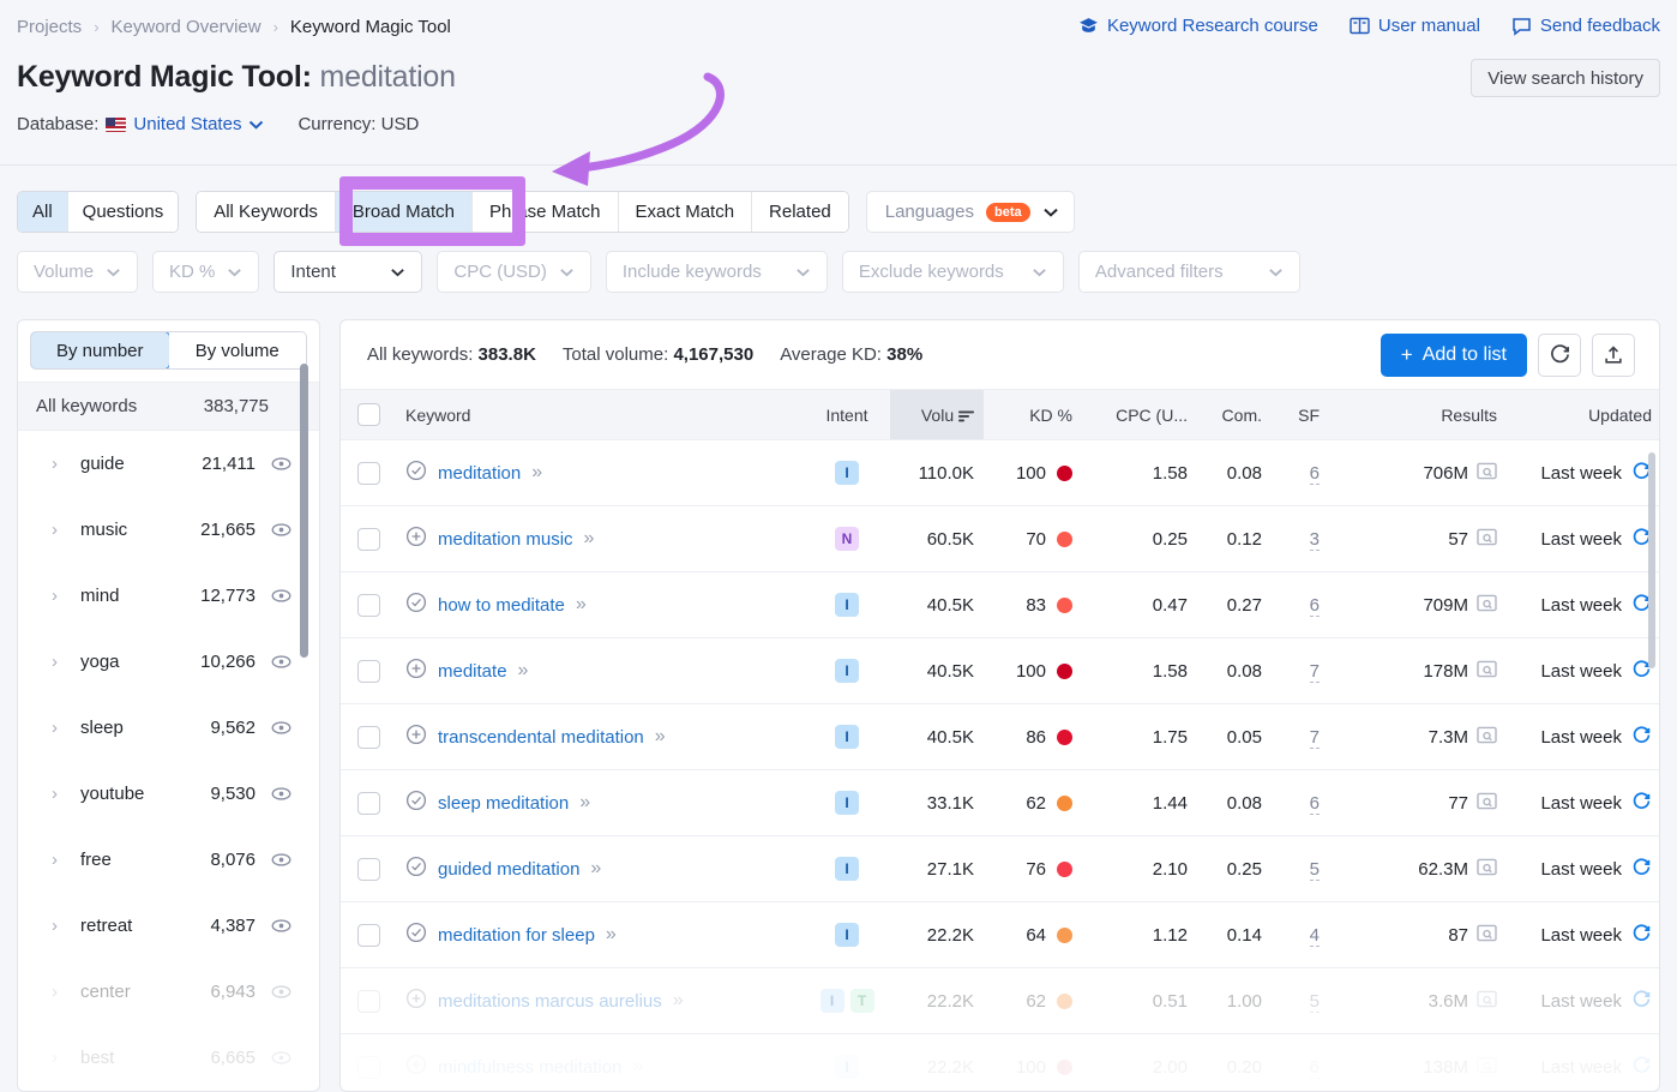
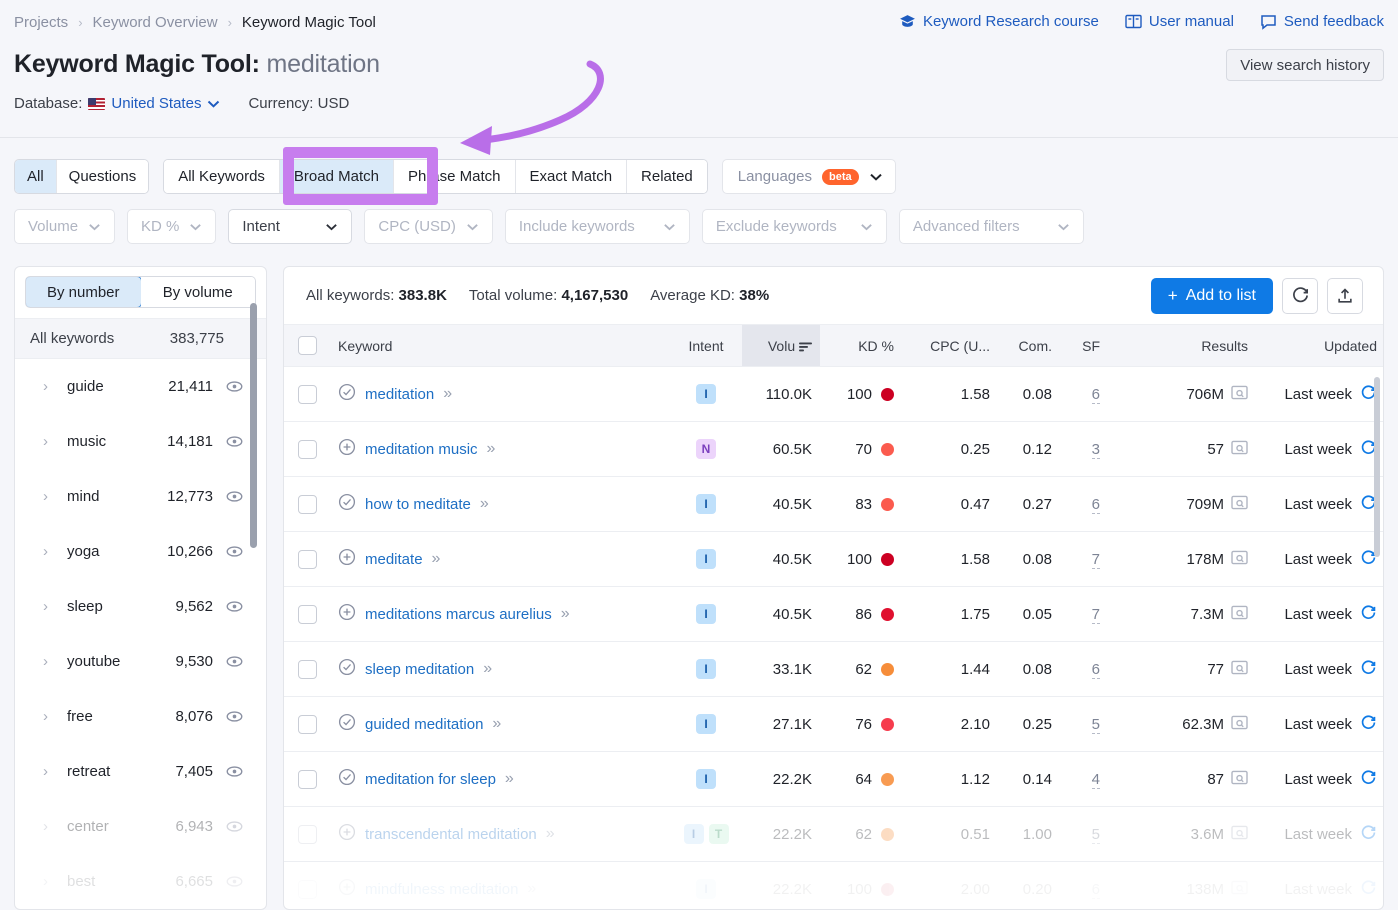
  Projects
  ›
  Keyword Overview
  ›
  Keyword Magic Tool
  Keyword Research course
  User manual
  Send feedback
  Keyword Magic Tool: meditation
  Database:
  United States
  Currency: USD
  View search history
  All
  Questions
  All Keywords
  Broad Match
  Phrase Match
  Exact Match
  Related
  Languages
  beta
  Volume
  KD %
  Intent
  CPC (USD)
  Include keywords
  Exclude keywords
  Advanced filters
  By number
  By volume
  All keywords
  383,775
  ›
  guide
  21,411
  ›
  music
- 21,665
+ 14,181
  ›
  mind
  12,773
  ›
  yoga
  10,266
  ›
  sleep
  9,562
  ›
  youtube
  9,530
  ›
  free
  8,076
  ›
  retreat
- 4,387
+ 7,405
  ›
  center
  6,943
  best
  6,665
  All keywords: 383.8K
  Total volume: 4,167,530
  Average KD: 38%
  +
  Add to list
  	Keyword	Intent	Volu	KD %	CPC (U...	Com.	SF	Results	Updated
  	meditation »	I	110.0K	100	1.58	0.08	6	706M	Last week
  	meditation music »	N	60.5K	70	0.25	0.12	3	57	Last week
  	how to meditate »	I	40.5K	83	0.47	0.27	6	709M	Last week
  	meditate »	I	40.5K	100	1.58	0.08	7	178M	Last week
- 	transcendental meditation »	I	40.5K	86	1.75	0.05	7	7.3M	Last week
+ 	meditations marcus aurelius »	I	40.5K	86	1.75	0.05	7	7.3M	Last week
  	sleep meditation »	I	33.1K	62	1.44	0.08	6	77	Last week
  	guided meditation »	I	27.1K	76	2.10	0.25	5	62.3M	Last week
  	meditation for sleep »	I	22.2K	64	1.12	0.14	4	87	Last week
- 	meditations marcus aurelius »	I T	22.2K	62	0.51	1.00	5	3.6M	Last week
+ 	transcendental meditation »	I T	22.2K	62	0.51	1.00	5	3.6M	Last week
